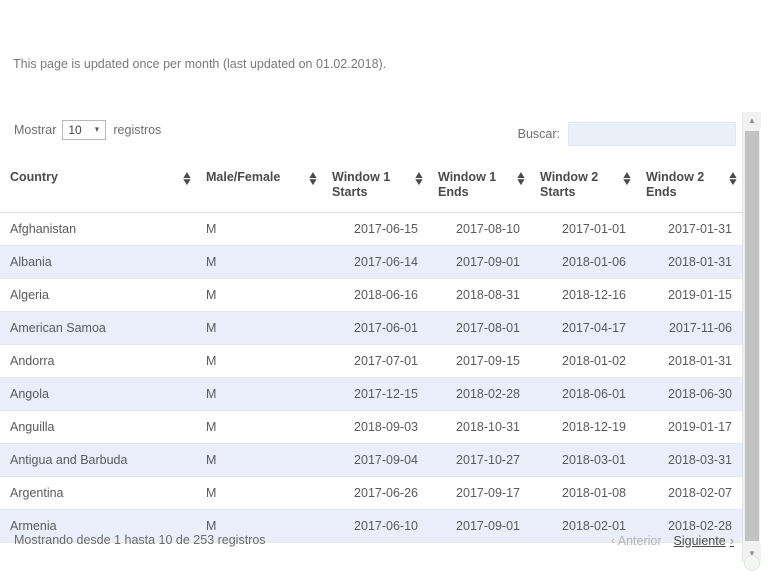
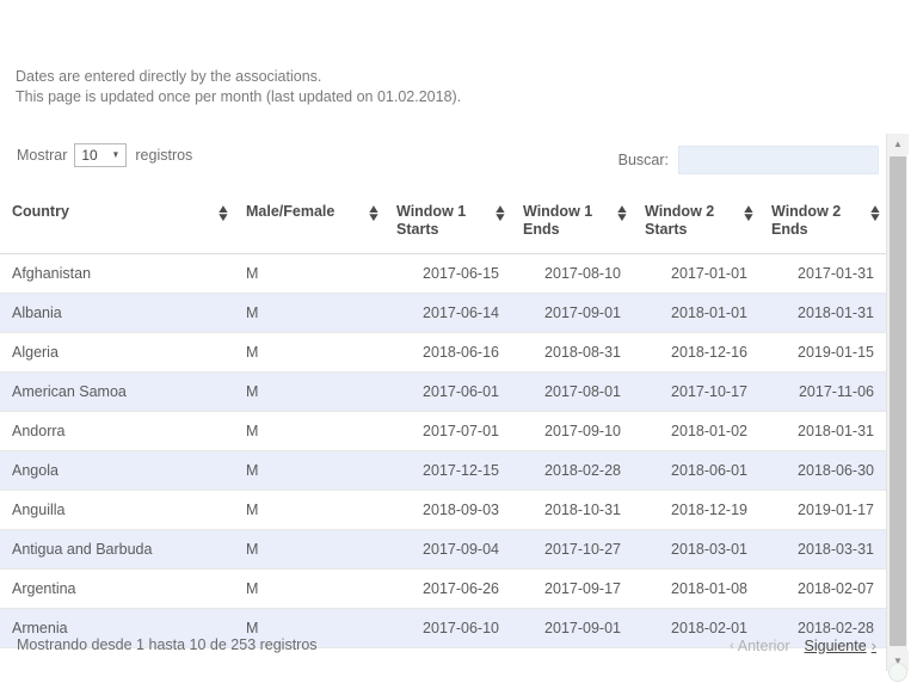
+ Dates are entered directly by the associations.
  This page is updated once per month (last updated on 01.02.2018).
  Mostrar
  10
  ▼
  registros
  Buscar:
  Country ▲▼	Male/Female ▲▼	Window 1 Starts ▲▼	Window 1 Ends ▲▼	Window 2 Starts ▲▼	Window 2 Ends ▲▼
  Afghanistan	M	2017-06-15	2017-08-10	2017-01-01	2017-01-31
- Albania	M	2017-06-14	2017-09-01	2018-01-06	2018-01-31
+ Albania	M	2017-06-14	2017-09-01	2018-01-01	2018-01-31
  Algeria	M	2018-06-16	2018-08-31	2018-12-16	2019-01-15
- American Samoa	M	2017-06-01	2017-08-01	2017-04-17	2017-11-06
+ American Samoa	M	2017-06-01	2017-08-01	2017-10-17	2017-11-06
- Andorra	M	2017-07-01	2017-09-15	2018-01-02	2018-01-31
+ Andorra	M	2017-07-01	2017-09-10	2018-01-02	2018-01-31
  Angola	M	2017-12-15	2018-02-28	2018-06-01	2018-06-30
  Anguilla	M	2018-09-03	2018-10-31	2018-12-19	2019-01-17
  Antigua and Barbuda	M	2017-09-04	2017-10-27	2018-03-01	2018-03-31
  Argentina	M	2017-06-26	2017-09-17	2018-01-08	2018-02-07
  Armenia	M	2017-06-10	2017-09-01	2018-02-01	2018-02-28
  Mostrando desde 1 hasta 10 de 253 registros
  ‹
  Anterior
  Siguiente
  ›
  ▲
  ▼
